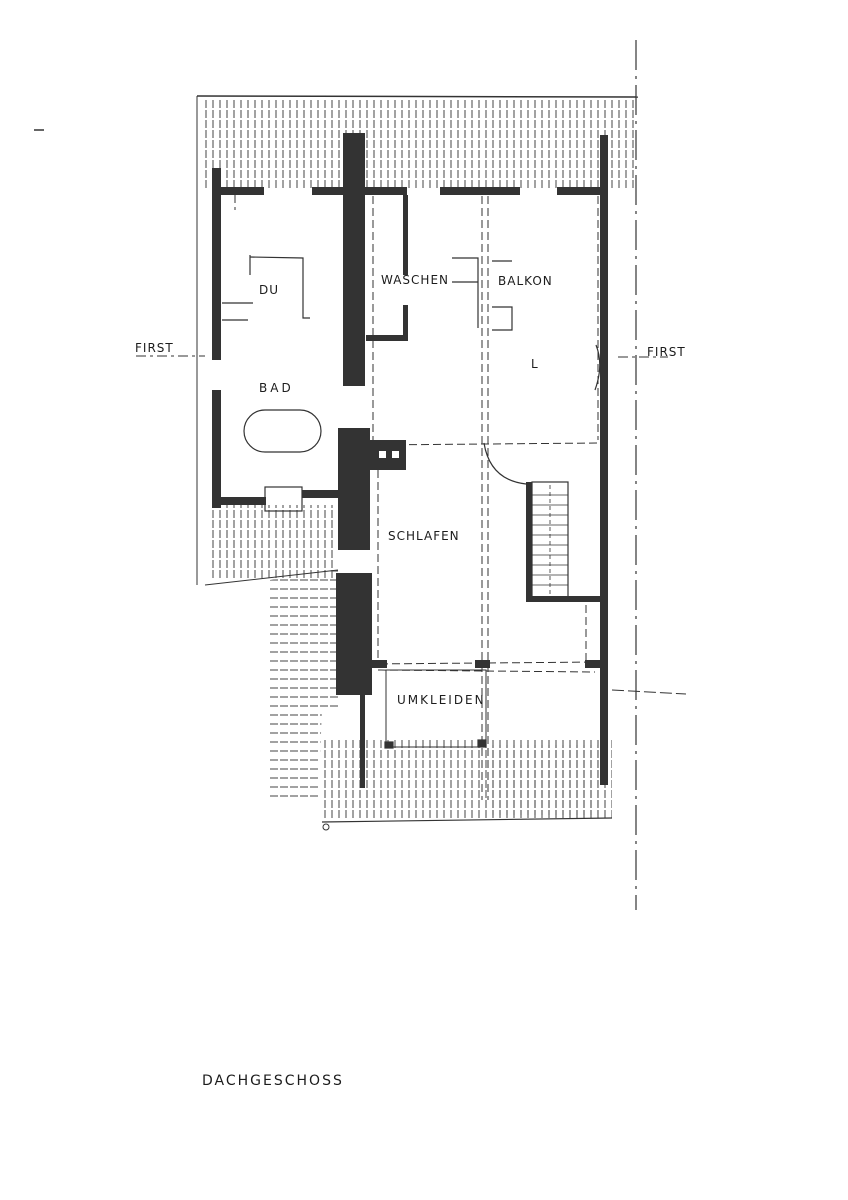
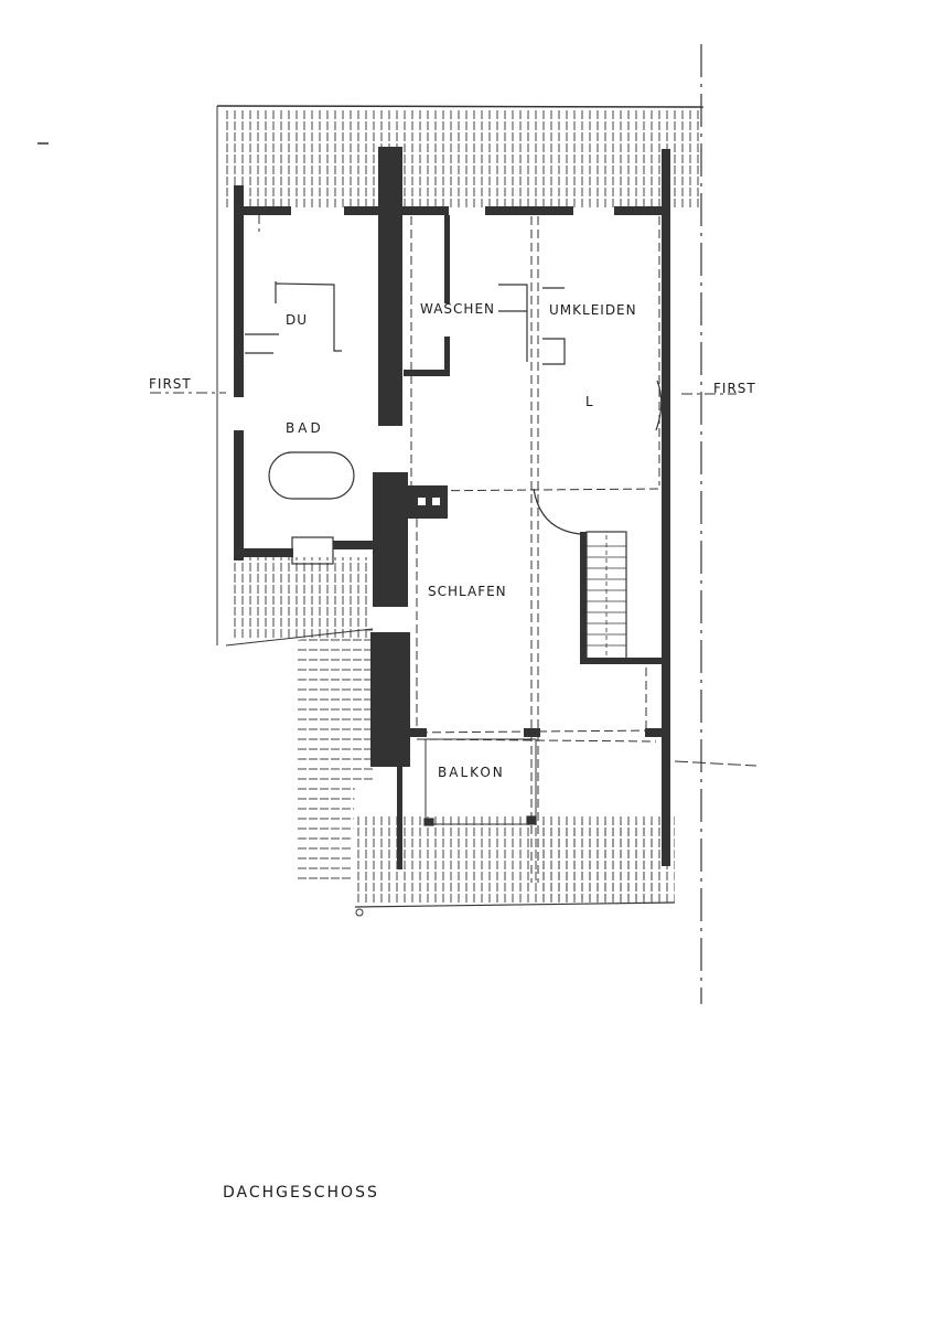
  DU
  BAD
  WASCHEN
- BALKON
+ UMKLEIDEN
  L
  SCHLAFEN
- UMKLEIDEN
+ BALKON
  FIRST
  FIRST
  DACHGESCHOSS
